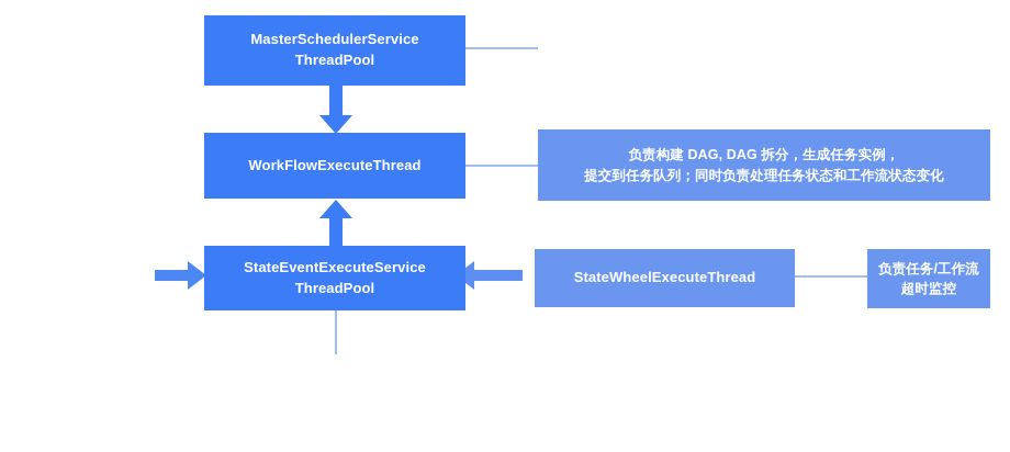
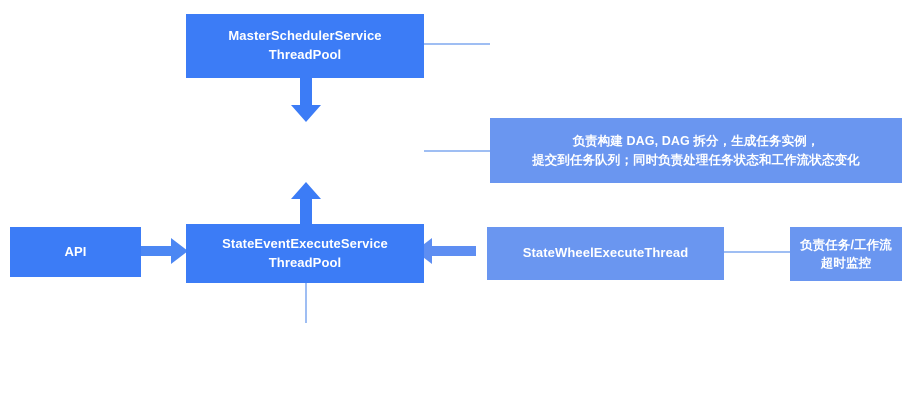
  MasterSchedulerService
  ThreadPool
- WorkFlowExecuteThread
  负责构建 DAG, DAG 拆分，生成任务实例，
  提交到任务队列；同时负责处理任务状态和工作流状态变化
+ API
  StateEventExecuteService
  ThreadPool
  StateWheelExecuteThread
  负责任务/工作流
  超时监控
